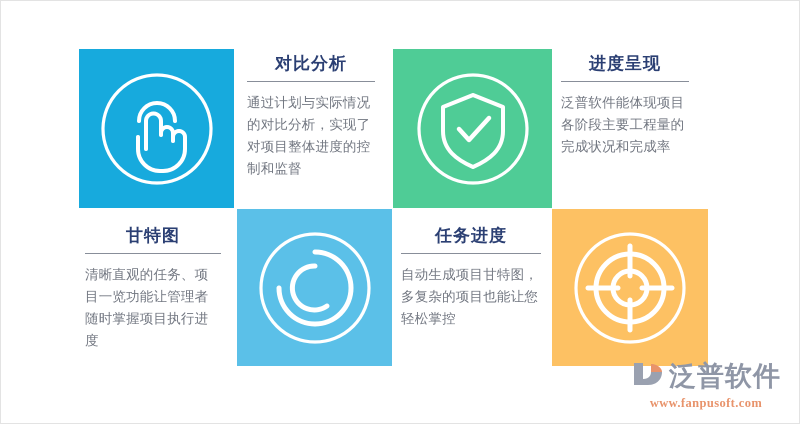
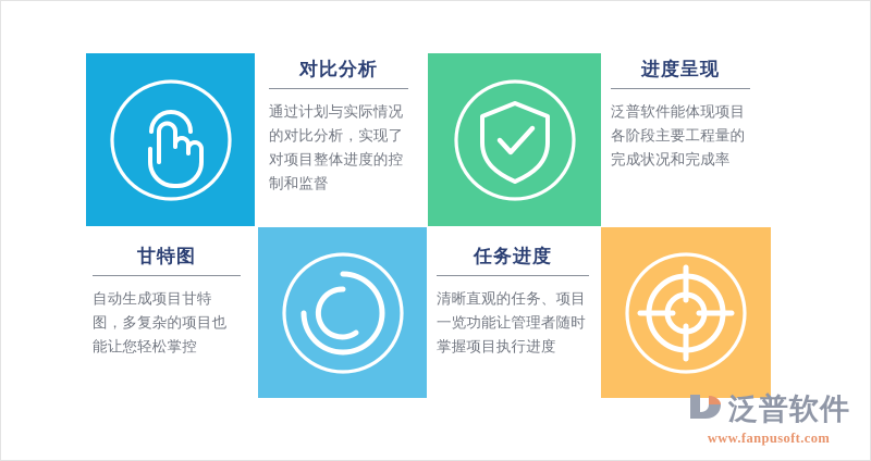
  对比分析
  通过计划与实际情况的对比分析，实现了对项目整体进度的控制和监督
  进度呈现
  泛普软件能体现项目各阶段主要工程量的完成状况和完成率
  甘特图
- 清晰直观的任务、项目一览功能让管理者随时掌握项目执行进度
+ 自动生成项目甘特图，多复杂的项目也能让您轻松掌控
  任务进度
- 自动生成项目甘特图，多复杂的项目也能让您轻松掌控
+ 清晰直观的任务、项目一览功能让管理者随时掌握项目执行进度
  泛普软件
  www.fanpusoft.com
